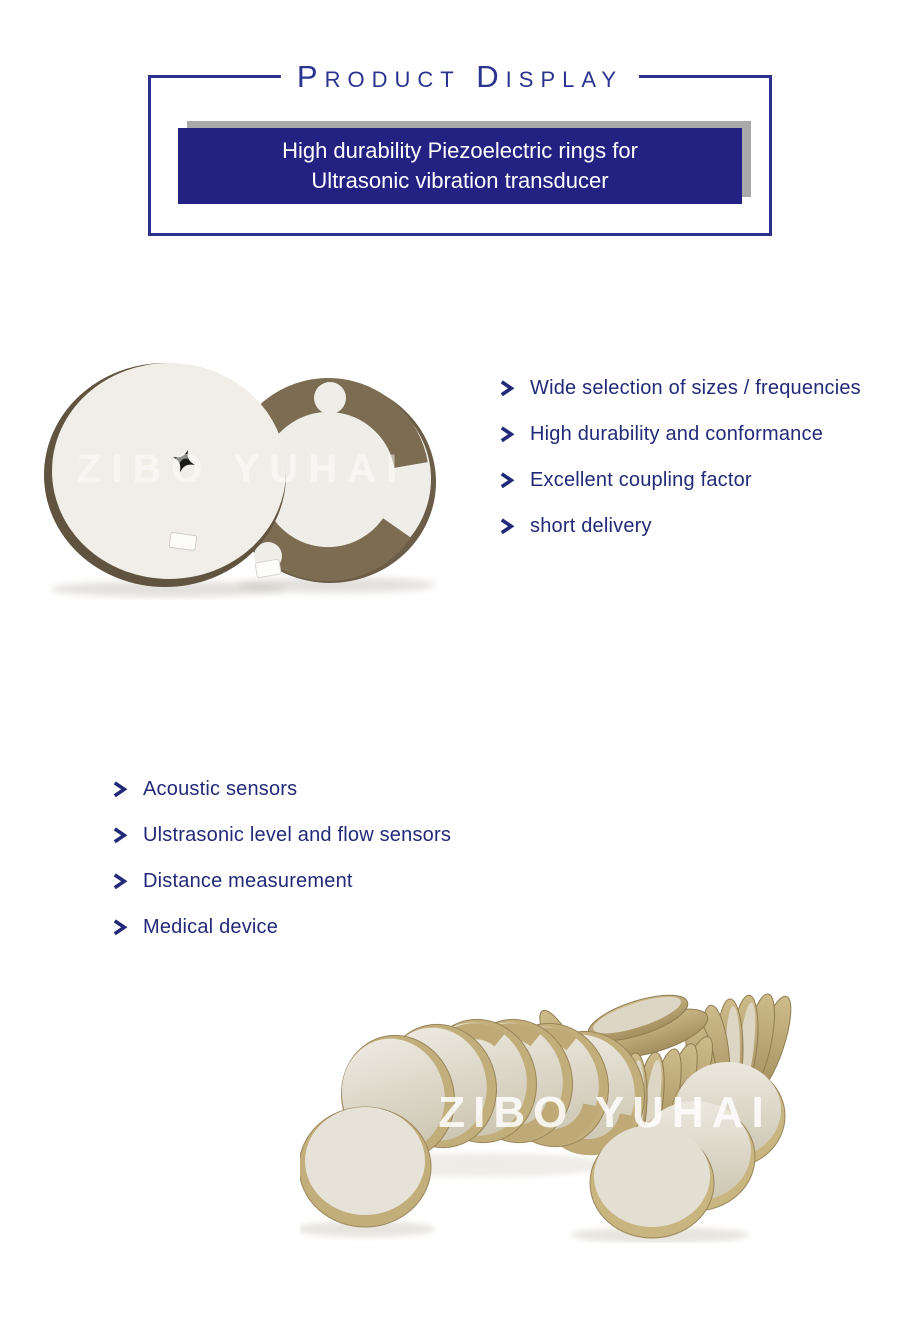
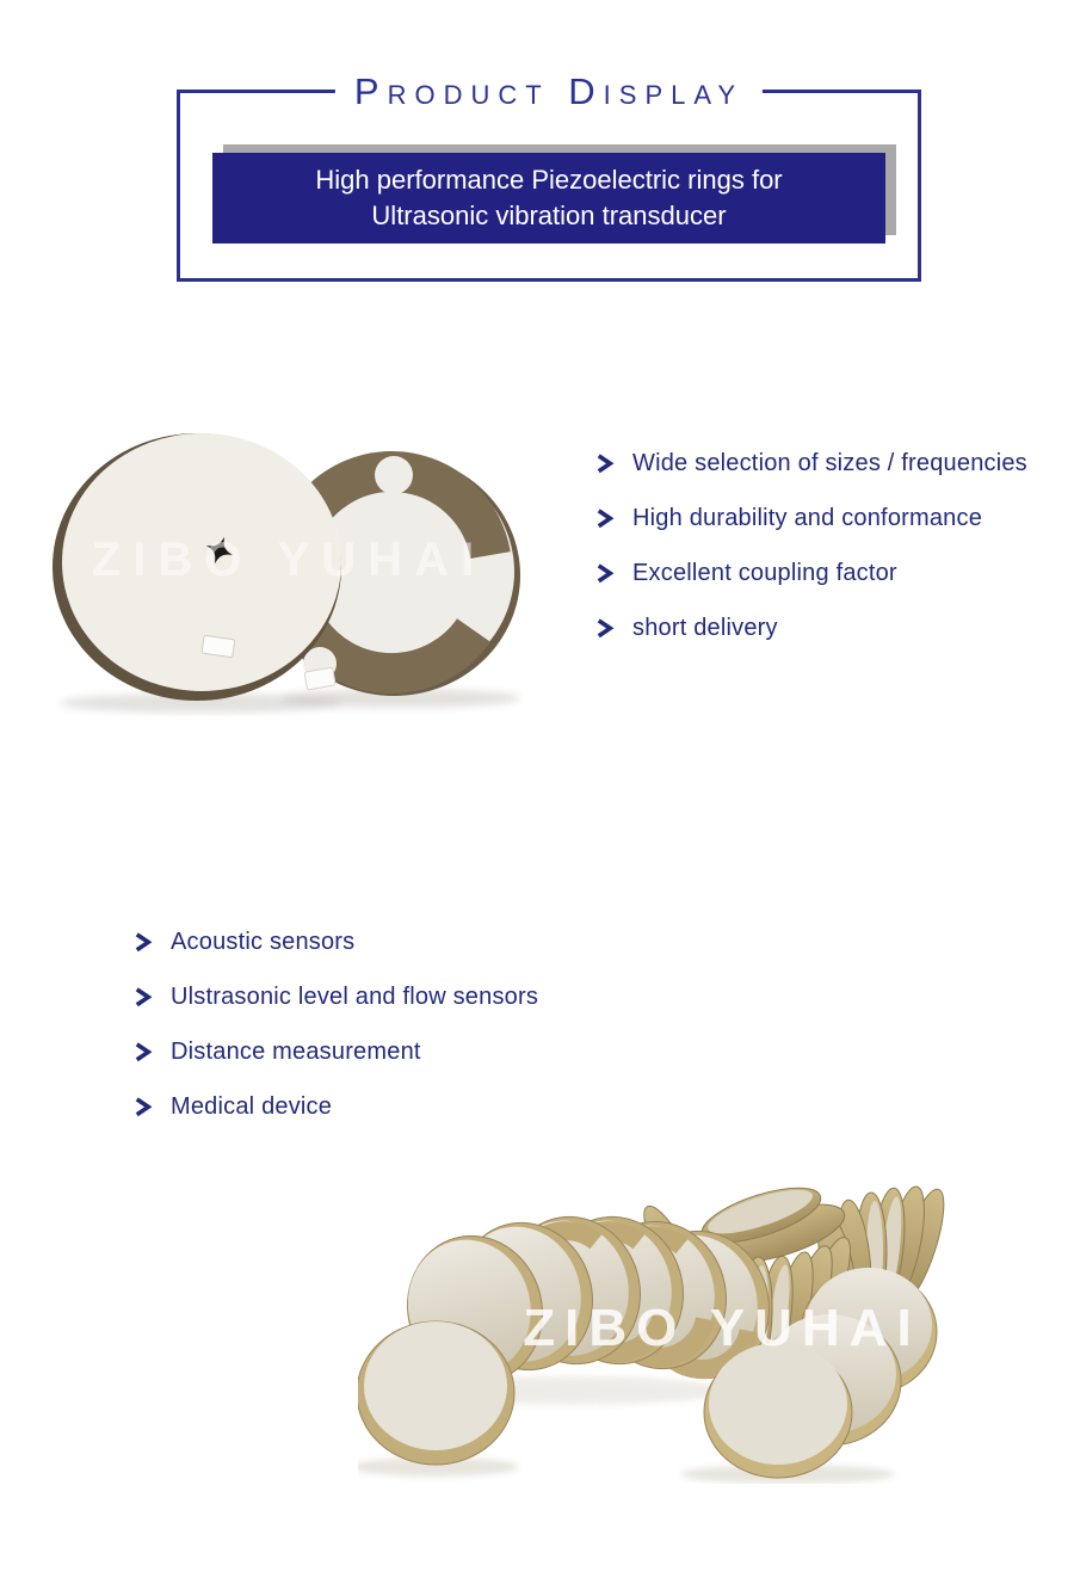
  Product Display
- High durability Piezoelectric rings for
+ High performance Piezoelectric rings for
  Ultrasonic vibration transducer
  ZIBO YUHAI
  Wide selection of sizes / frequencies
  High durability and conformance
  Excellent coupling factor
  short delivery
  Acoustic sensors
  Ulstrasonic level and flow sensors
  Distance measurement
  Medical device
  ZIBO YUHAI
